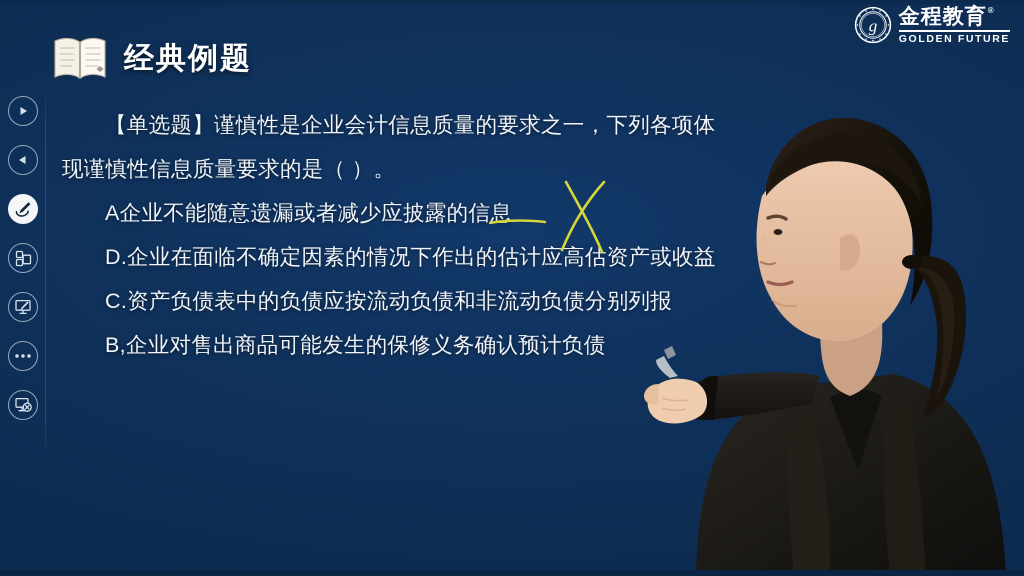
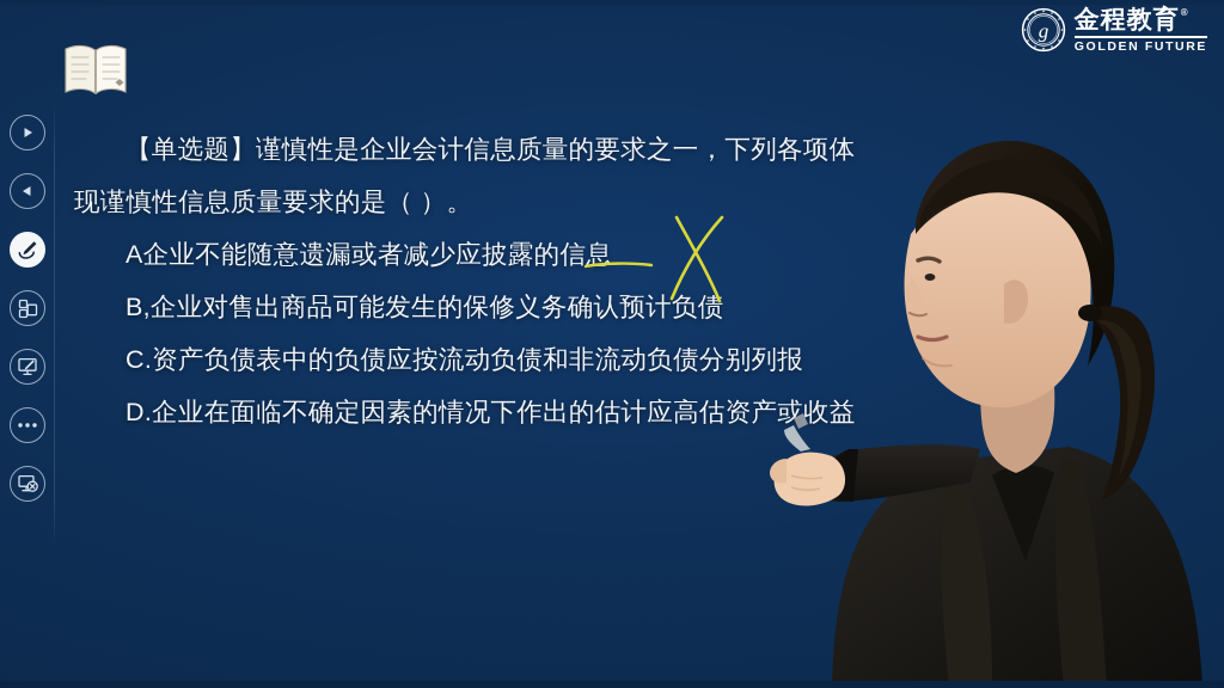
- 经典例题
  【单选题】谨慎性是企业会计信息质量的要求之一，下列各项体现谨慎性信息质量要求的是（ ）。
  A企业不能随意遗漏或者减少应披露的信息
- D.企业在面临不确定因素的情况下作出的估计应高估资产或收益
+ B,企业对售出商品可能发生的保修义务确认预计负债
  C.资产负债表中的负债应按流动负债和非流动负债分别列报
- B,企业对售出商品可能发生的保修义务确认预计负债
+ D.企业在面临不确定因素的情况下作出的估计应高估资产或收益
  g
  金程教育
  ®
  GOLDEN FUTURE
